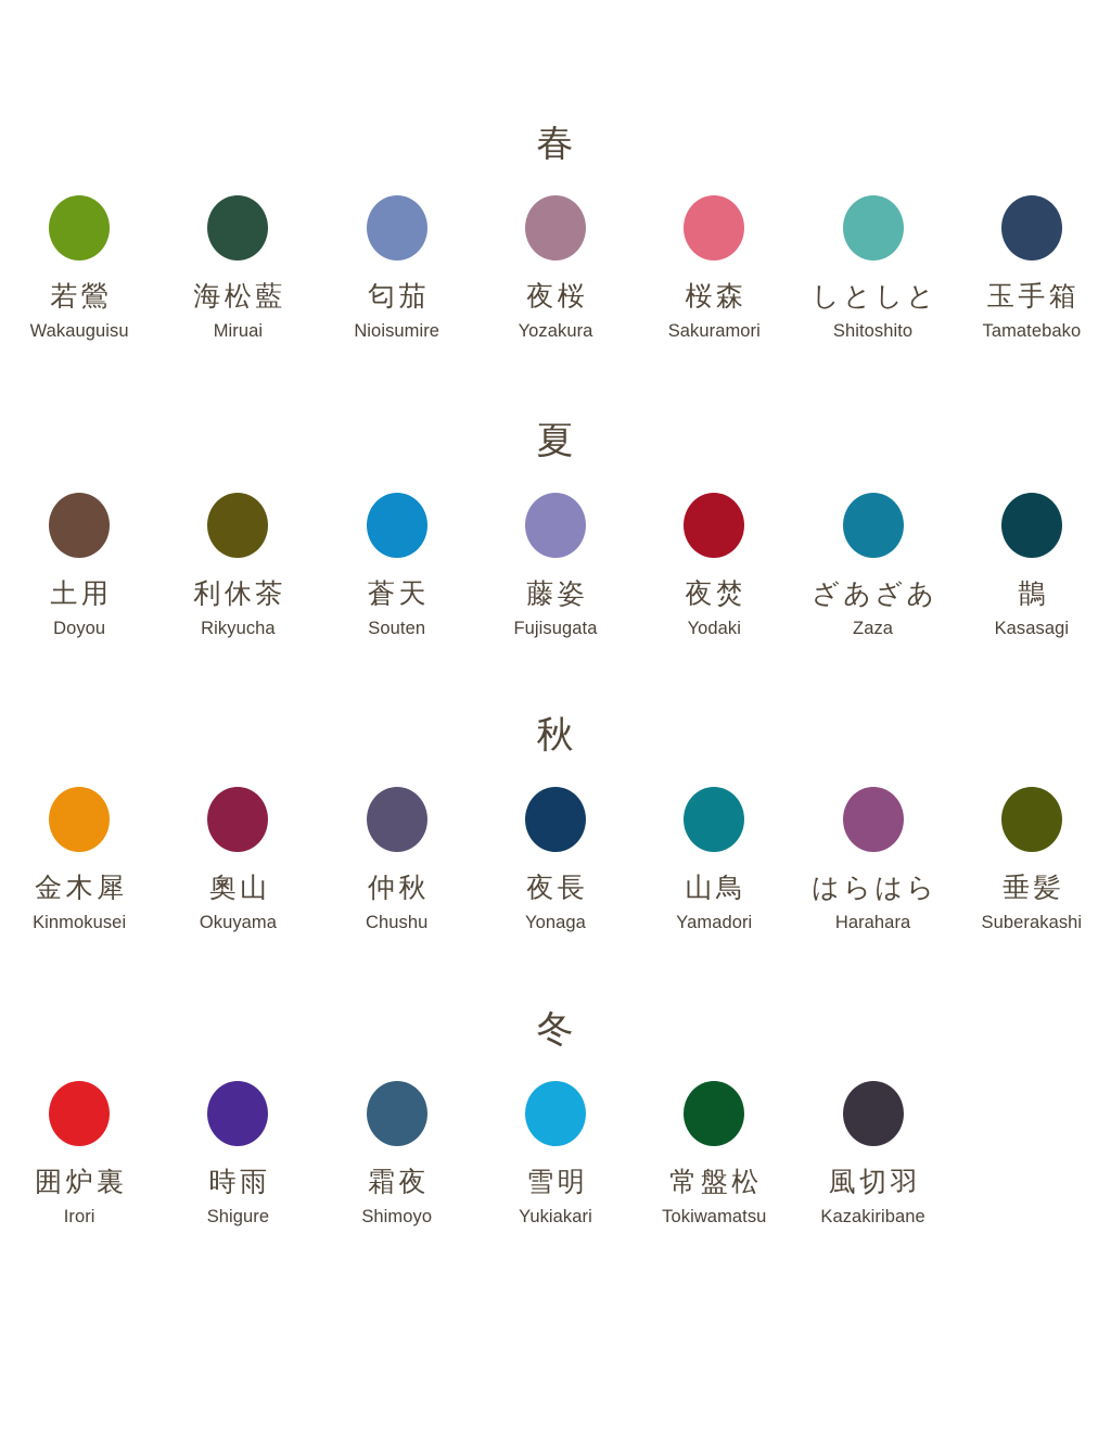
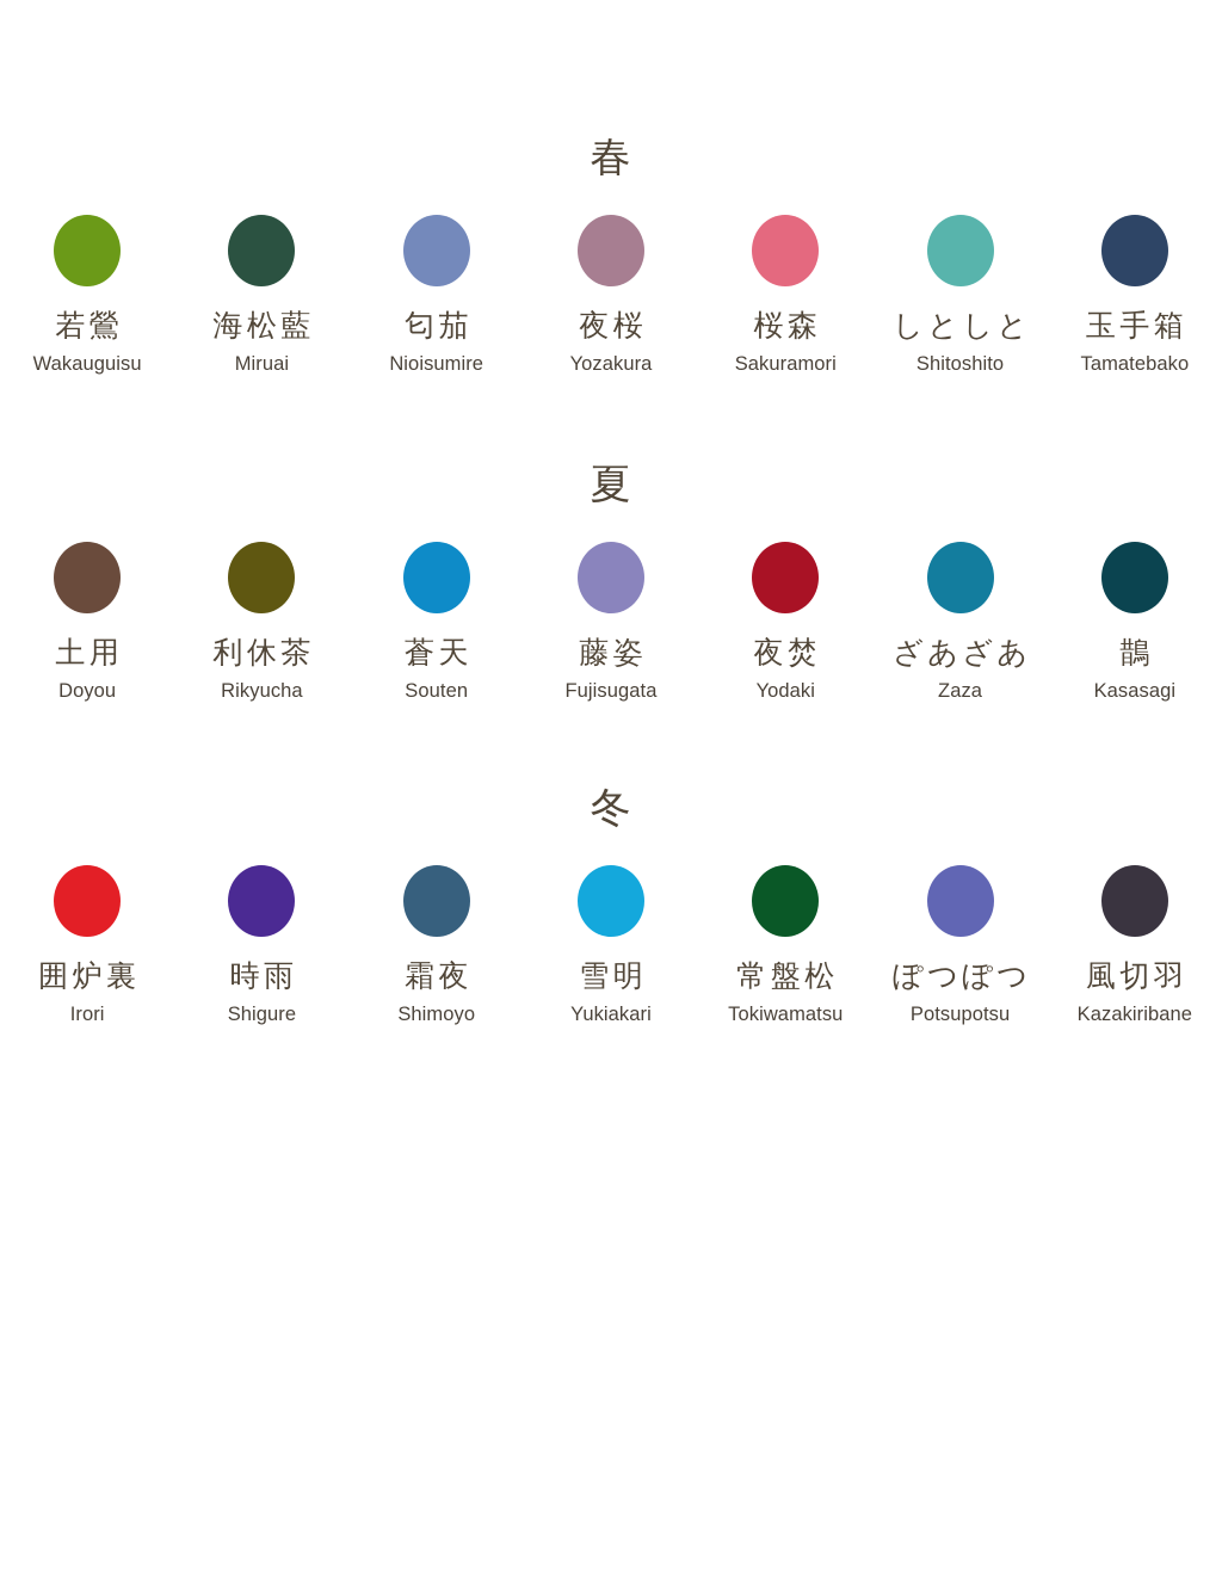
  春
  若鶯
  Wakauguisu
  海松藍
  Miruai
  匂茄
  Nioisumire
  夜桜
  Yozakura
  桜森
  Sakuramori
  しとしと
  Shitoshito
  玉手箱
  Tamatebako
  夏
  土用
  Doyou
  利休茶
  Rikyucha
  蒼天
  Souten
  藤姿
  Fujisugata
  夜焚
  Yodaki
  ざあざあ
  Zaza
  鵲
  Kasasagi
- 秋
- 金木犀
- Kinmokusei
- 奧山
- Okuyama
- 仲秋
- Chushu
- 夜長
- Yonaga
- 山鳥
- Yamadori
- はらはら
- Harahara
- 垂髪
- Suberakashi
  冬
  囲炉裏
  Irori
  時雨
  Shigure
  霜夜
  Shimoyo
  雪明
  Yukiakari
  常盤松
  Tokiwamatsu
+ ぽつぽつ
+ Potsupotsu
  風切羽
  Kazakiribane
